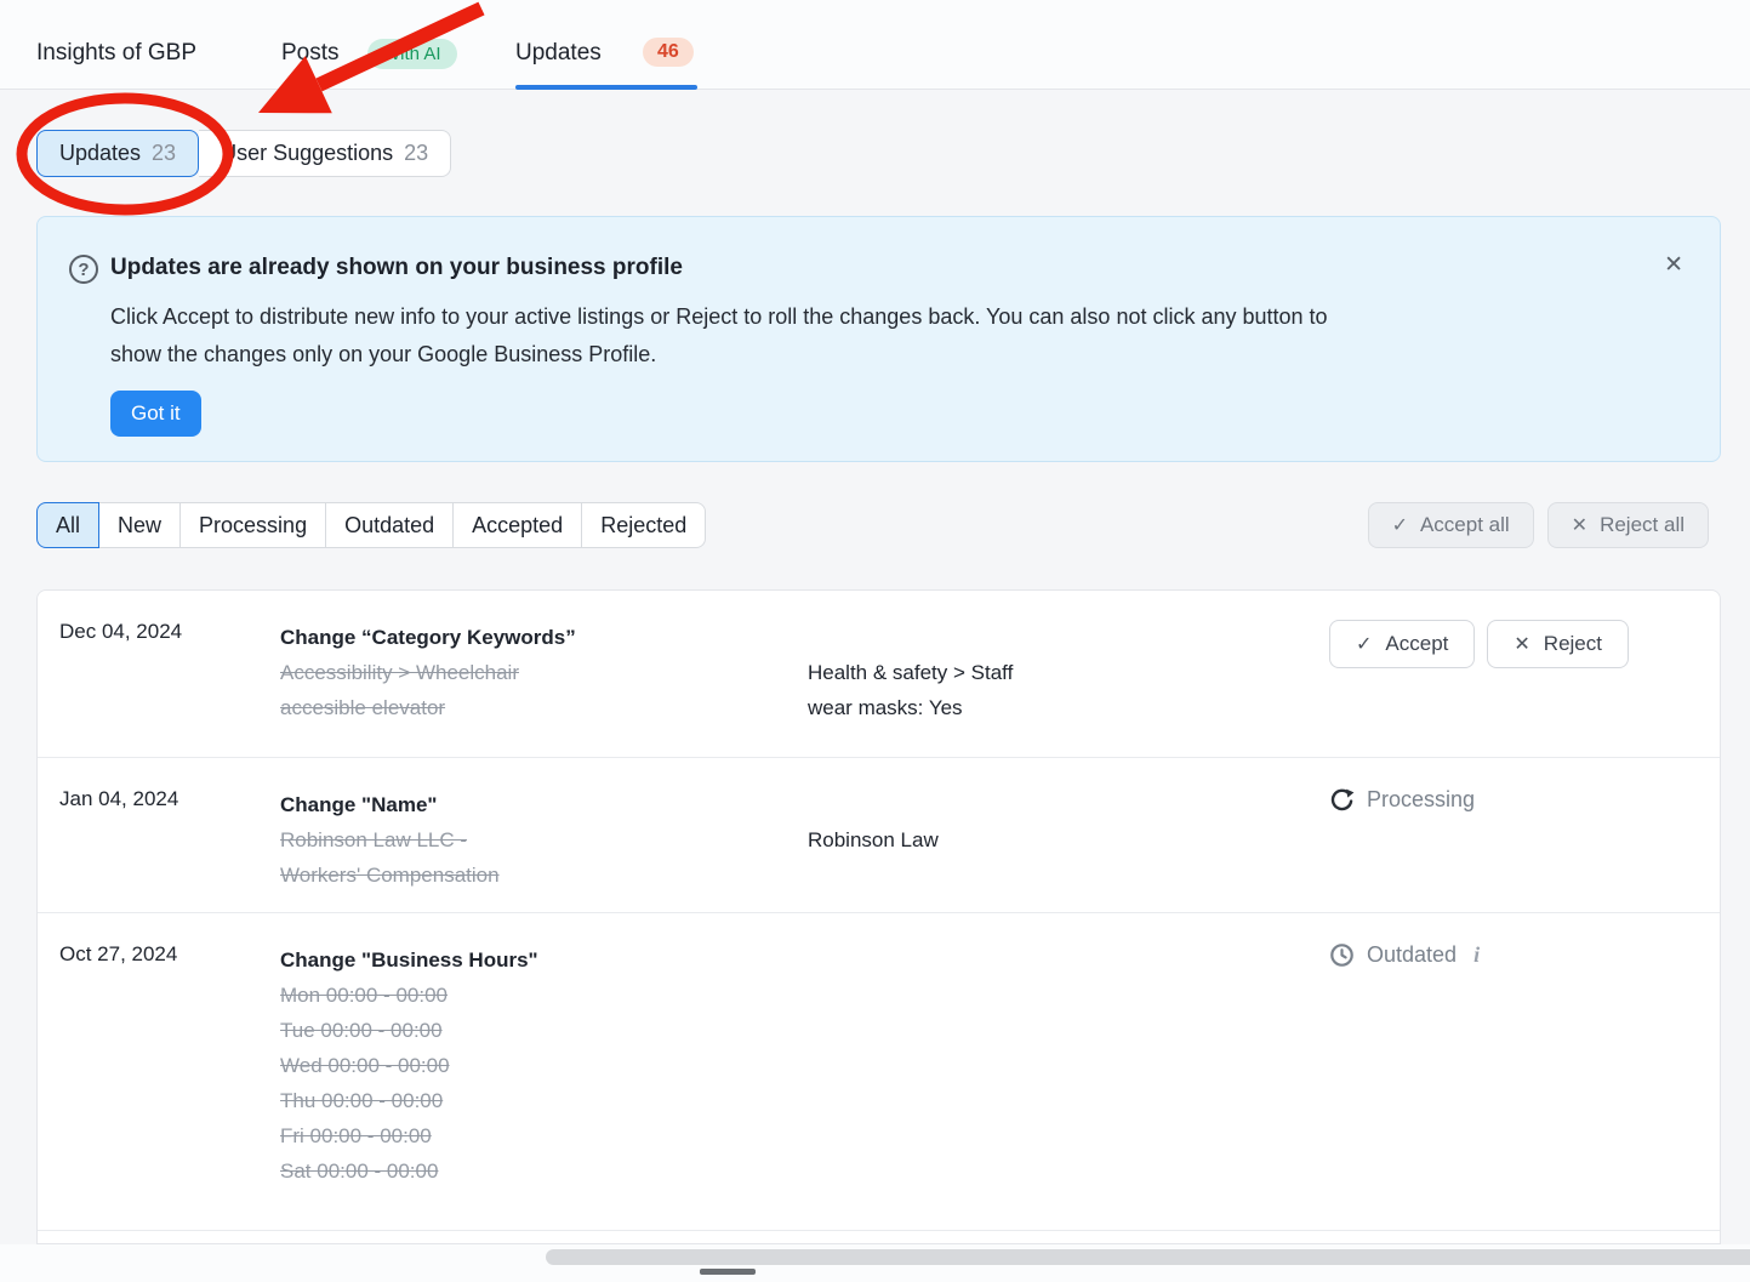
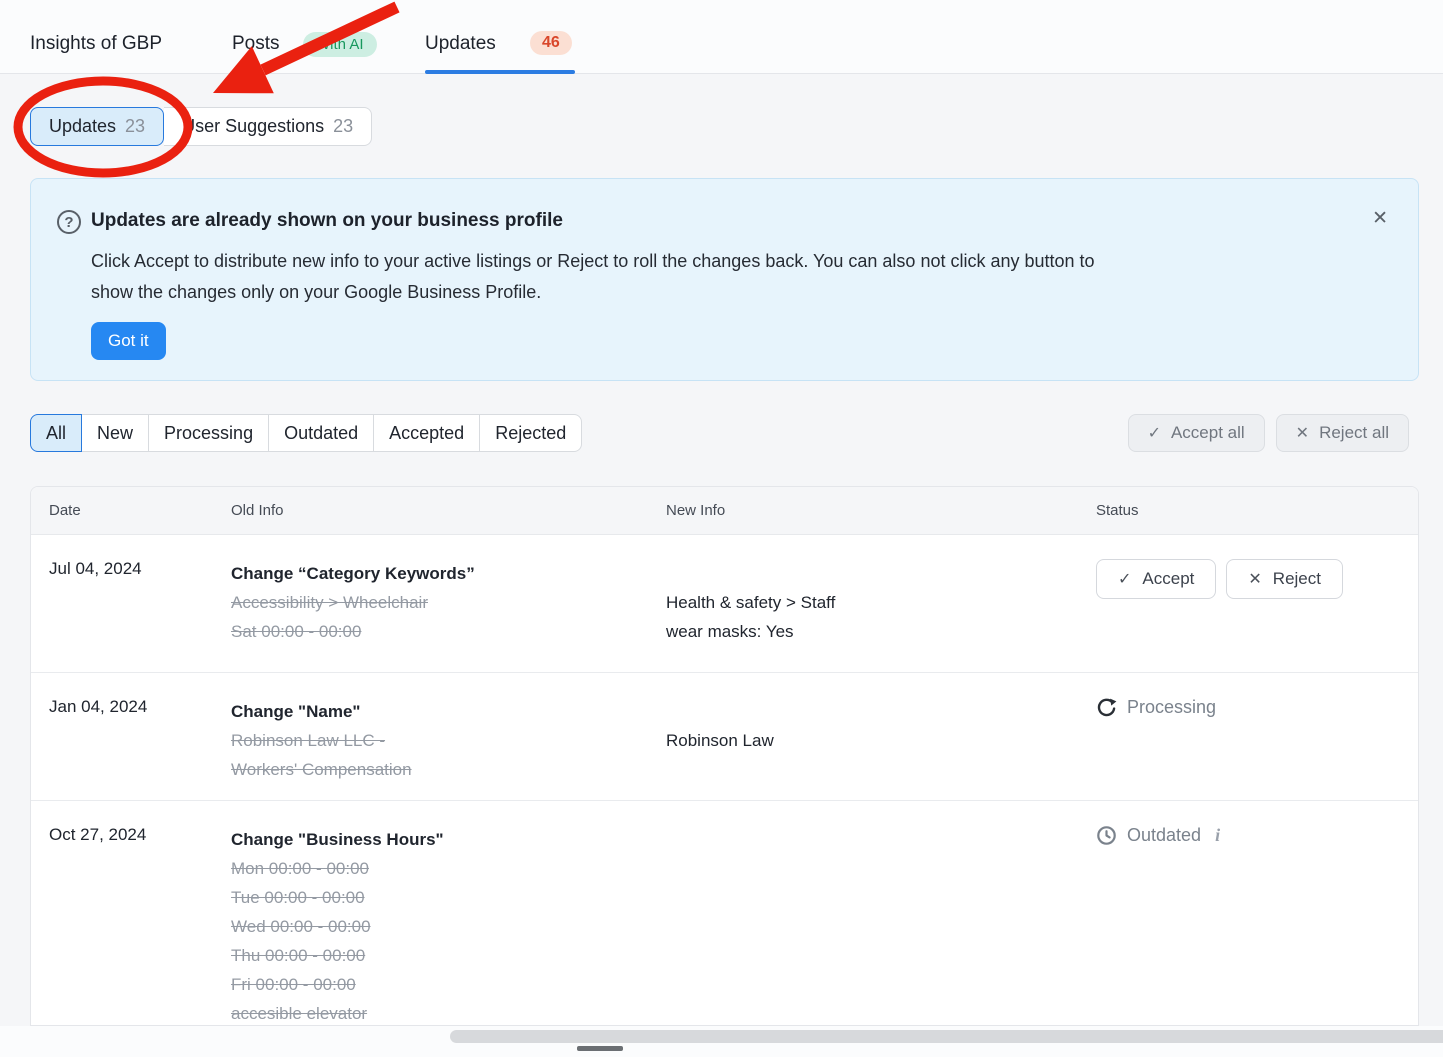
  Insights of GBP
  Posts
  ith AI
  Updates
  46
  Updates
  23
  ser Suggestions
  23
  ?
  Updates are already shown on your business profile
  ✕
  Click Accept to distribute new info to your active listings or Reject to roll the changes back. You can also not click any button to
  show the changes only on your Google Business Profile.
  Got it
  All
  New
  Processing
  Outdated
  Accepted
  Rejected
  ✓
  Accept all
  ✕
  Reject all
+ Date
+ Old Info
+ New Info
+ Status
- Dec 04, 2024
+ Jul 04, 2024
  Change “Category Keywords”
  Accessibility > Wheelchair
- accesible elevator
+ Sat 00:00 - 00:00
  Health & safety > Staff
  wear masks: Yes
  ✓
  Accept
  ✕
  Reject
  Jan 04, 2024
  Change "Name"
  Robinson Law LLC -
  Workers' Compensation
  Robinson Law
  Processing
  Oct 27, 2024
  Change "Business Hours"
  Mon 00:00 - 00:00
  Tue 00:00 - 00:00
  Wed 00:00 - 00:00
  Thu 00:00 - 00:00
  Fri 00:00 - 00:00
- Sat 00:00 - 00:00
+ accesible elevator
  Outdated
  i
